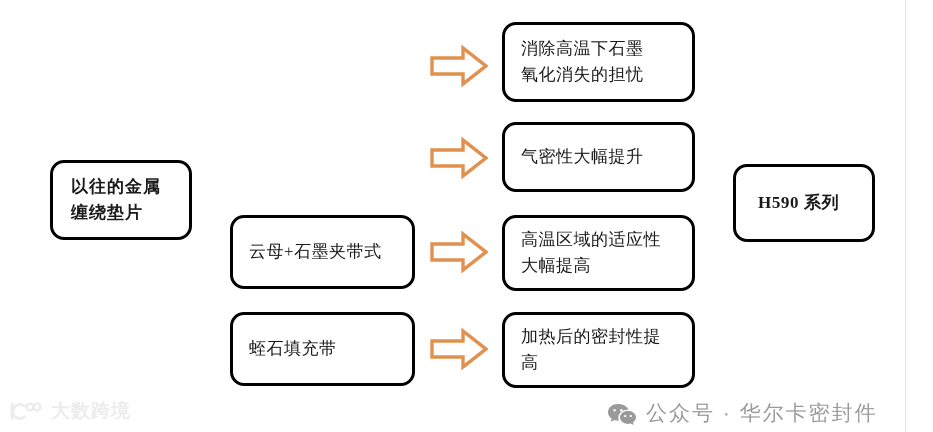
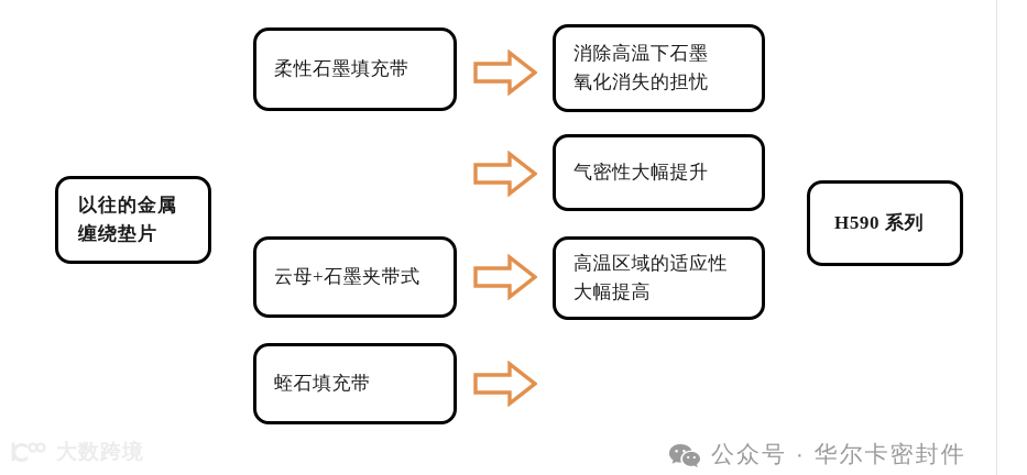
  以往的金属
  缠绕垫片
+ 柔性石墨填充带
  消除高温下石墨
  氧化消失的担忧
  气密性大幅提升
  云母+石墨夹带式
  高温区域的适应性
  大幅提高
  蛭石填充带
- 加热后的密封性提
- 高
  H590 系列
  公众号 · 华尔卡密封件
